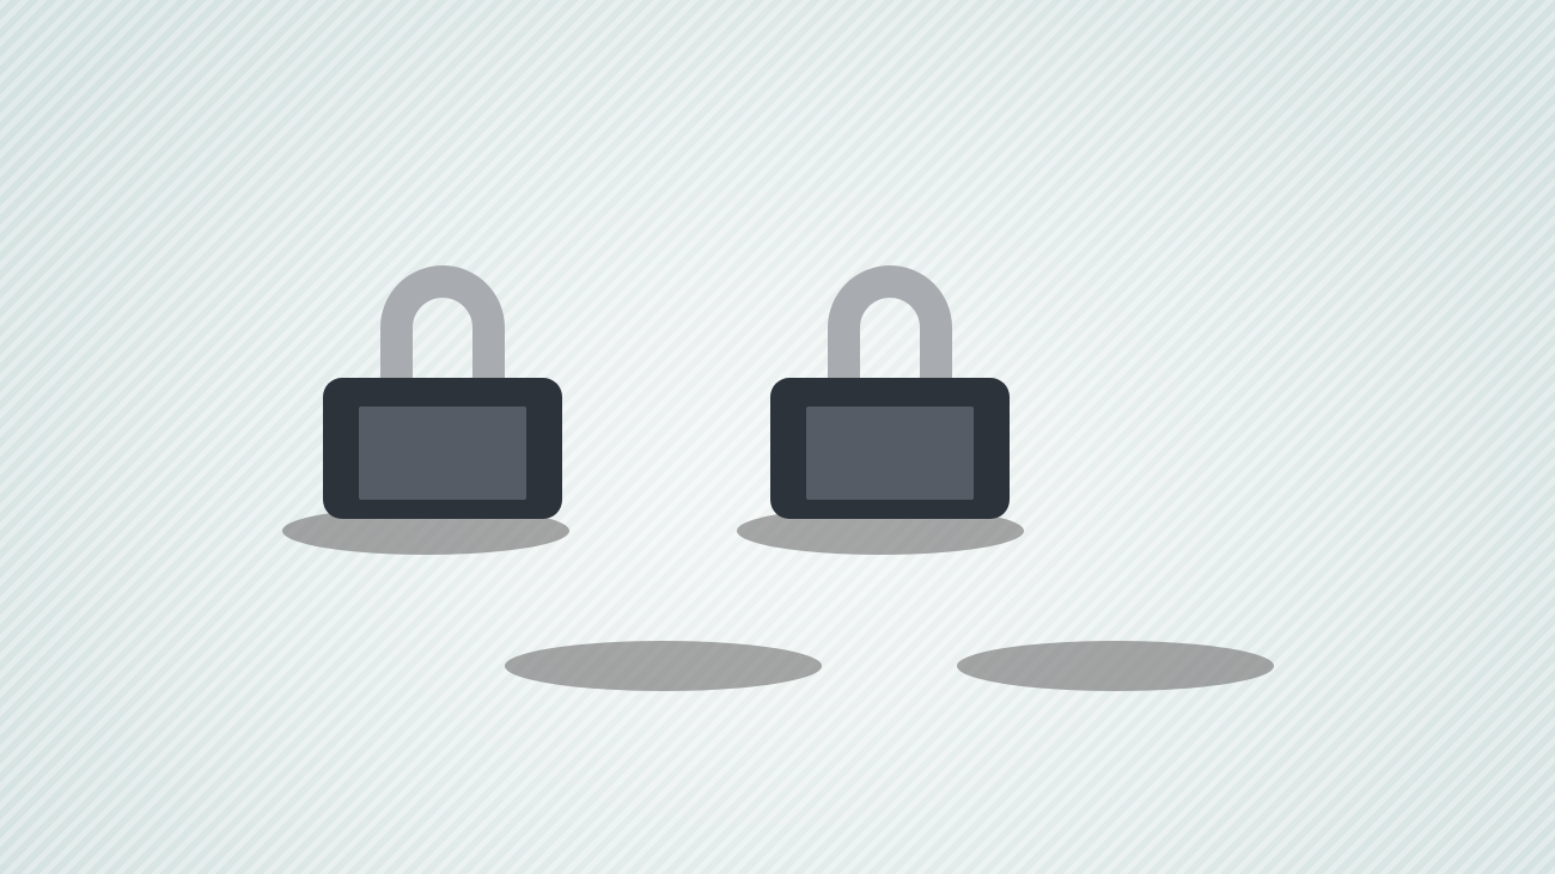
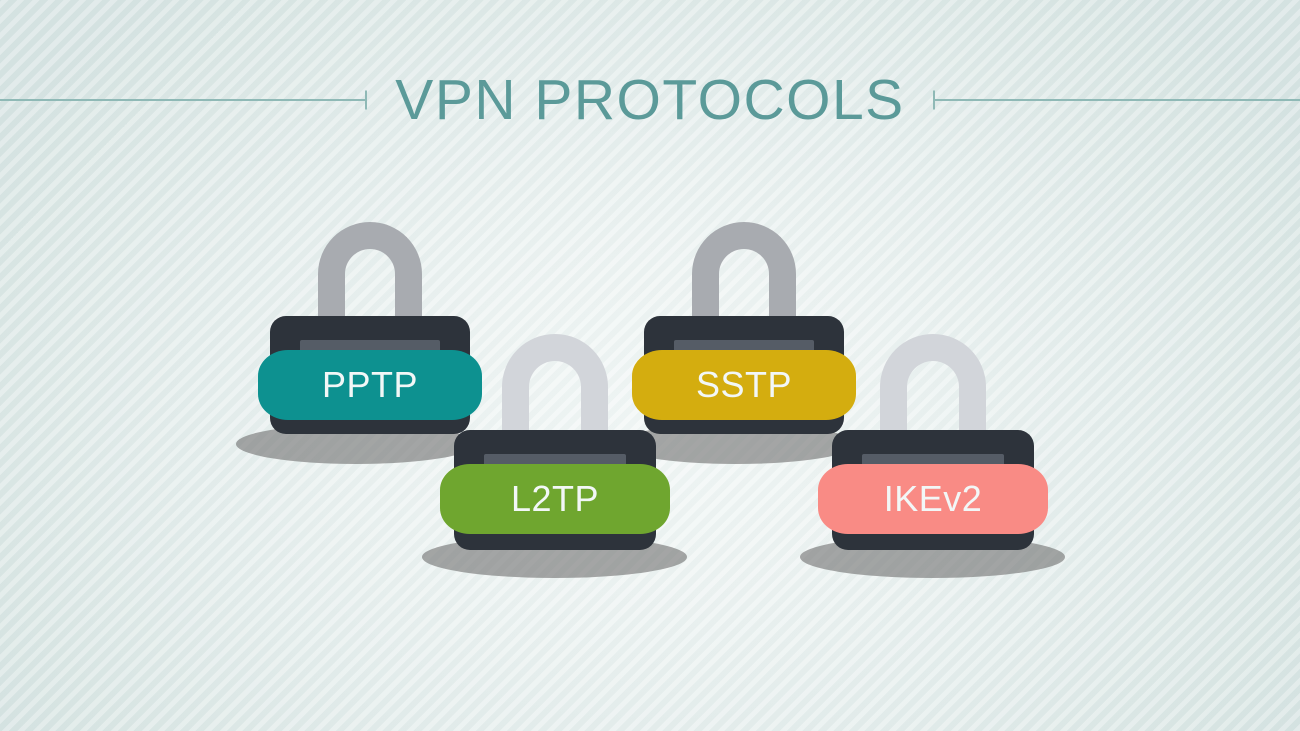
+ VPN PROTOCOLS
+ PPTP
+ SSTP
+ L2TP
+ IKEv2
